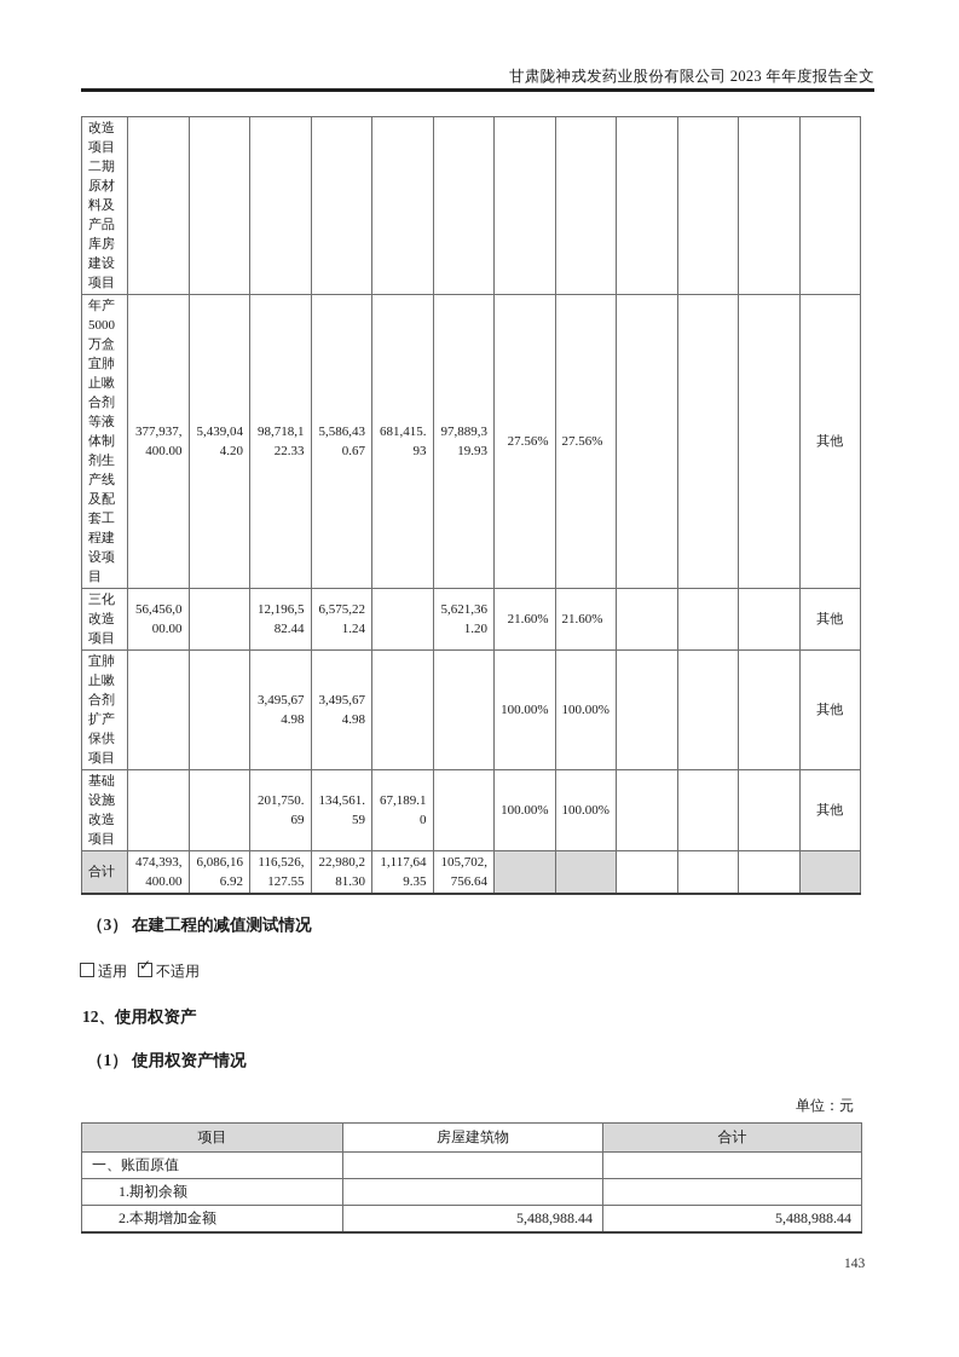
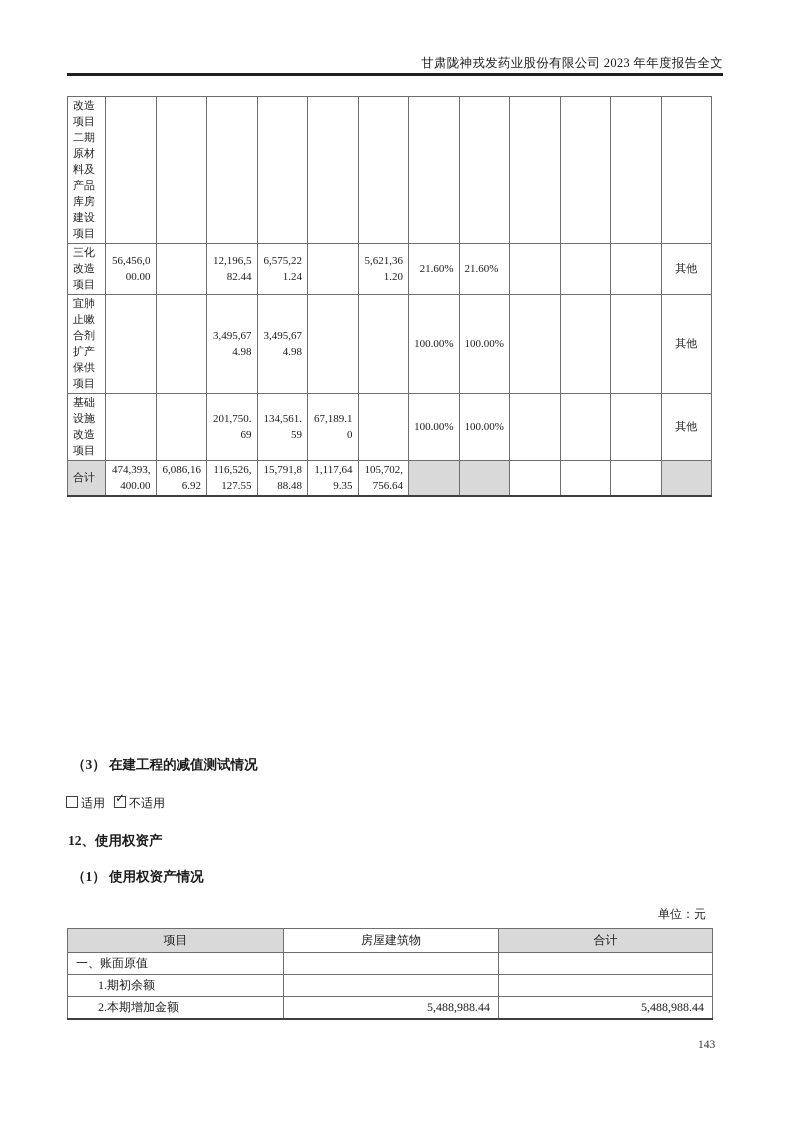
  甘肃陇神戎发药业股份有限公司 2023 年年度报告全文
  改造项目二期原材料及产品库房建设项目
- 年产5000万盒宜肺止嗽合剂等液体制剂生产线及配套工程建设项目	377,937,400.00	5,439,044.20	98,718,122.33	5,586,430.67	681,415.93	97,889,319.93	27.56%	27.56%				其他
  三化改造项目	56,456,000.00		12,196,582.44	6,575,221.24		5,621,361.20	21.60%	21.60%				其他
  宜肺止嗽合剂扩产保供项目			3,495,674.98	3,495,674.98			100.00%	100.00%				其他
  基础设施改造项目			201,750.69	134,561.59	67,189.10		100.00%	100.00%				其他
- 合计	474,393,400.00	6,086,166.92	116,526,127.55	22,980,281.30	1,117,649.35	105,702,756.64
+ 合计	474,393,400.00	6,086,166.92	116,526,127.55	15,791,888.48	1,117,649.35	105,702,756.64
  （3） 在建工程的减值测试情况
  适用
  ✓
  不适用
  12、使用权资产
  （1） 使用权资产情况
  单位：元
  项目	房屋建筑物	合计
  一、账面原值
  1.期初余额
  2.本期增加金额	5,488,988.44	5,488,988.44
  143
